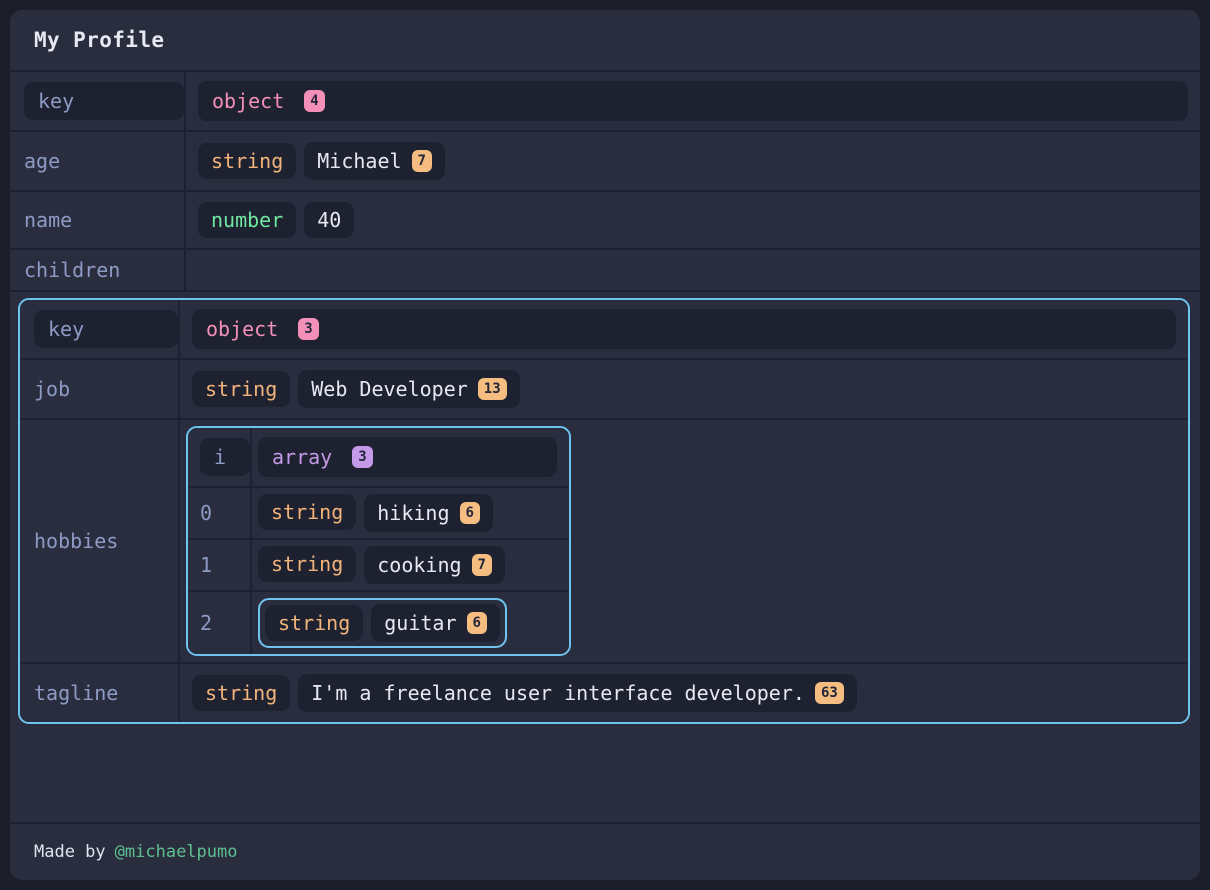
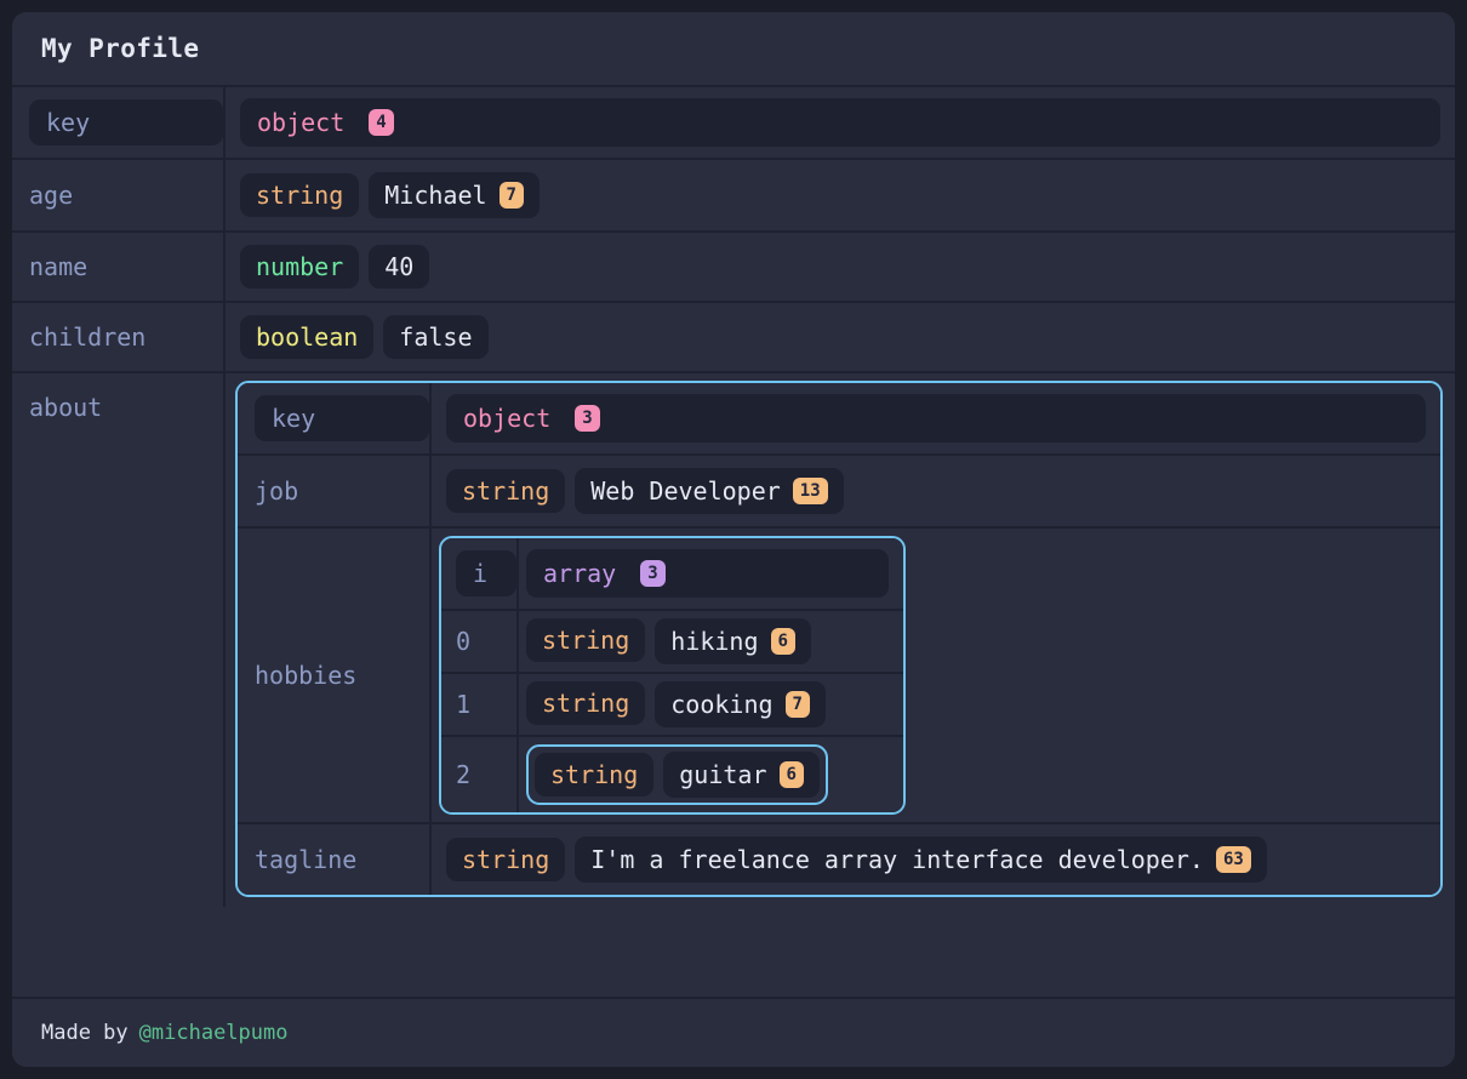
  My Profile
  key
  object
  4
  age
  string
  Michael
  7
  name
  number
  40
  children
+ boolean
+ false
+ about
  key
  object
  3
  job
  string
  Web Developer
  13
  hobbies
  i
  array
  3
  0
  string
  hiking
  6
  1
  string
  cooking
  7
  2
  string
  guitar
  6
  tagline
  string
- I'm a freelance user interface developer.
+ I'm a freelance array interface developer.
  63
  Made by
  @michaelpumo
